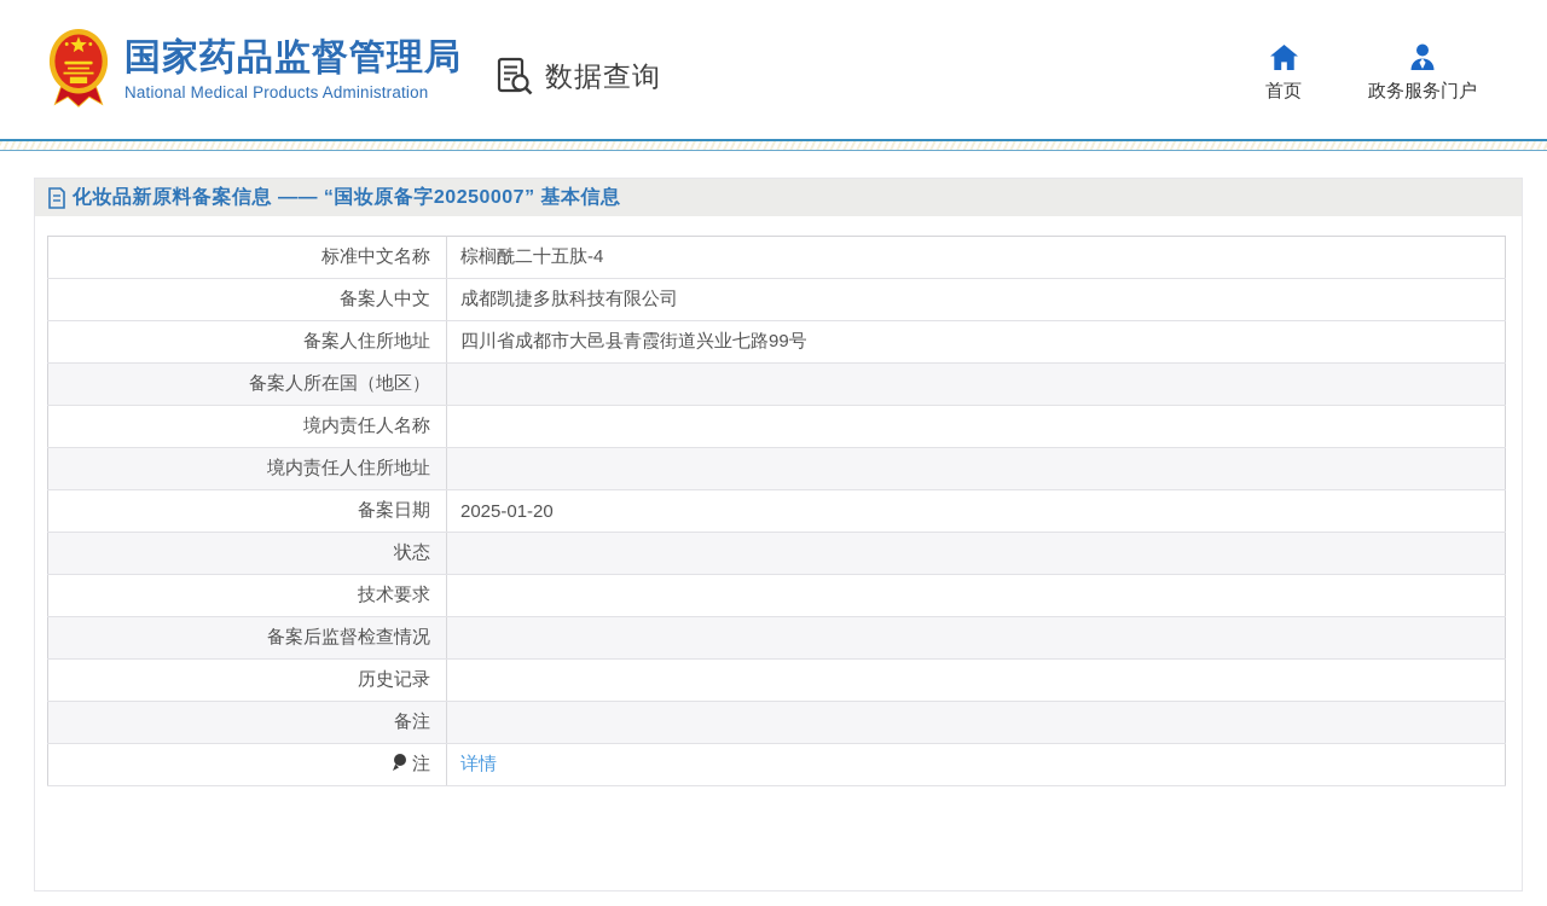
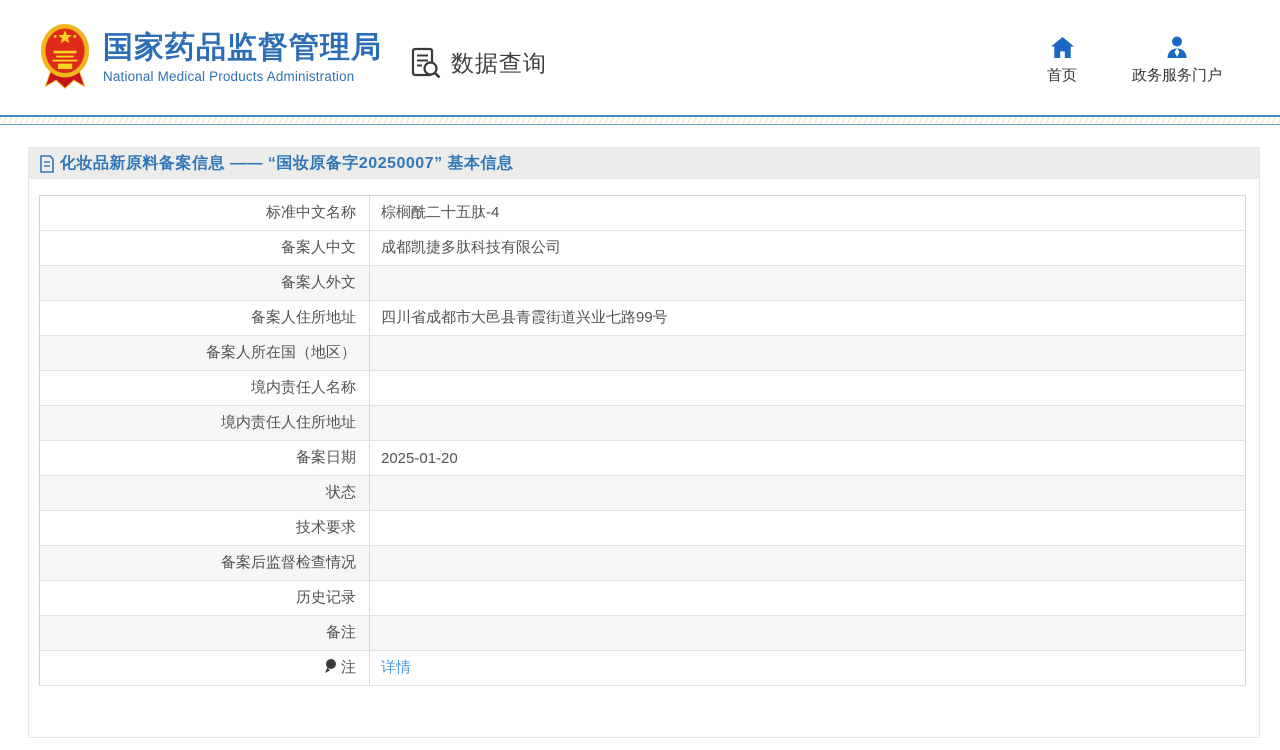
  国家药品监督管理局
  National Medical Products Administration
  数据查询
  首页
  政务服务门户
  化妆品新原料备案信息 —— “国妆原备字20250007” 基本信息
  标准中文名称	棕榈酰二十五肽-4
  备案人中文	成都凯捷多肽科技有限公司
+ 备案人外文
  备案人住所地址	四川省成都市大邑县青霞街道兴业七路99号
  备案人所在国（地区）
  境内责任人名称
  境内责任人住所地址
  备案日期	2025-01-20
  状态
  技术要求
  备案后监督检查情况
  历史记录
  备注
  注	详情
